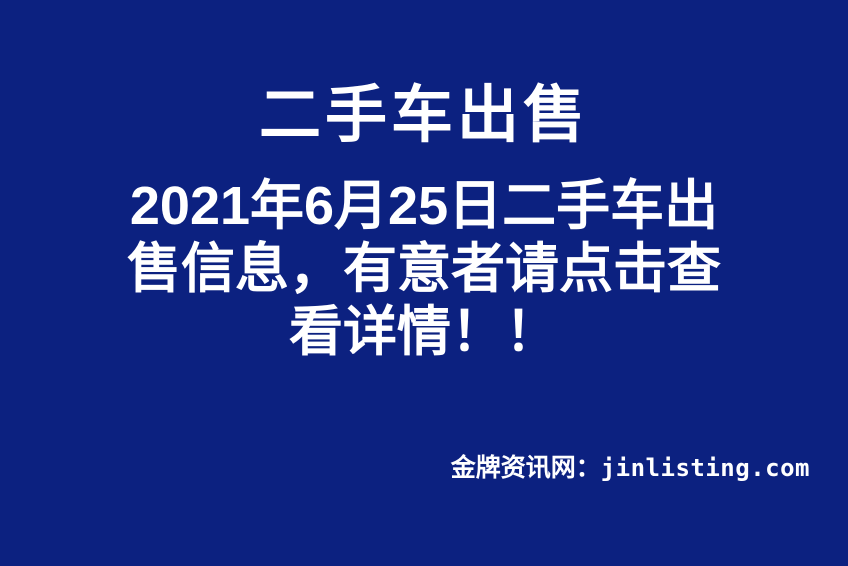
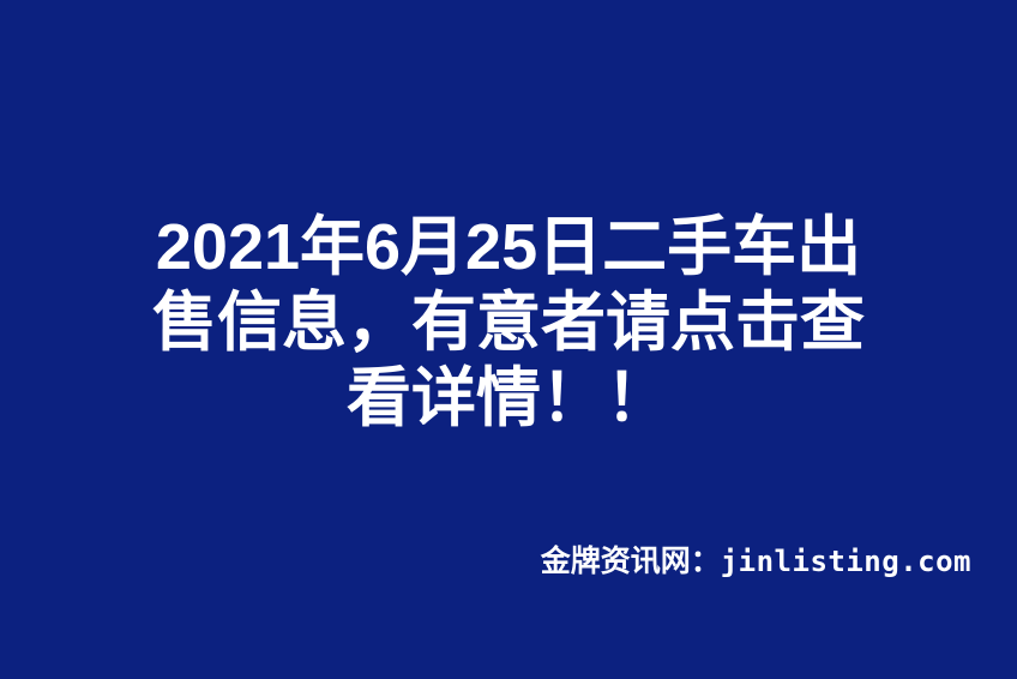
- 二手车出售
  2021年6月25日二手车出
  售信息，有意者请点击查
  看详情！！
  金牌资讯网：jinlisting.com
